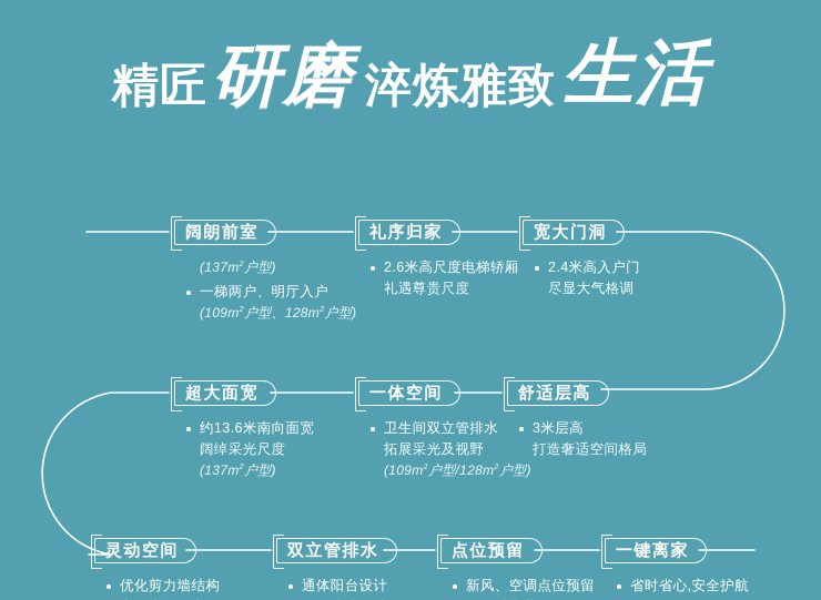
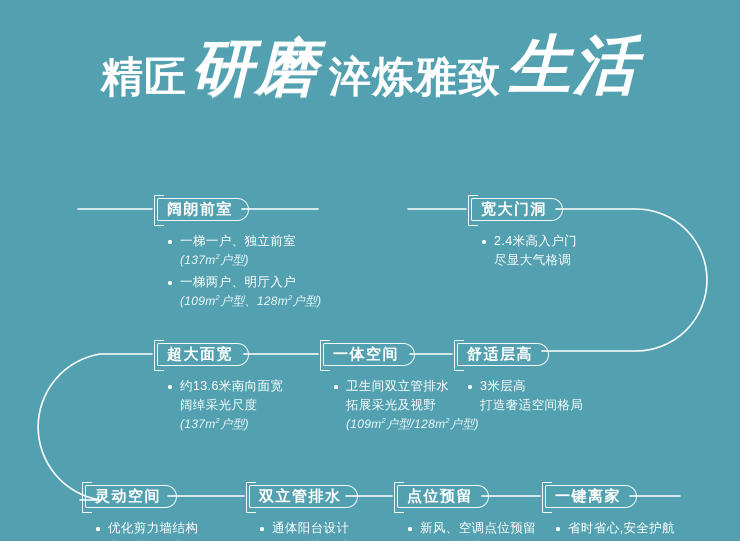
  精匠研磨 淬炼雅致 生活
  阔朗前室
+ 一梯一户、独立前室
  (137m2户型)
  一梯两户、明厅入户
  (109m2户型、128m2户型)
- 礼序归家
- 2.6米高尺度电梯轿厢
- 礼遇尊贵尺度
  宽大门洞
  2.4米高入户门
  尽显大气格调
  超大面宽
  约13.6米南向面宽
  阔绰采光尺度
  (137m2户型)
  一体空间
  卫生间双立管排水
  拓展采光及视野
  (109m2户型/128m2户型)
  舒适层高
  3米层高
  打造奢适空间格局
  灵动空间
  优化剪力墙结构
  双立管排水
  通体阳台设计
  点位预留
  新风、空调点位预留
  一键离家
  省时省心,安全护航
